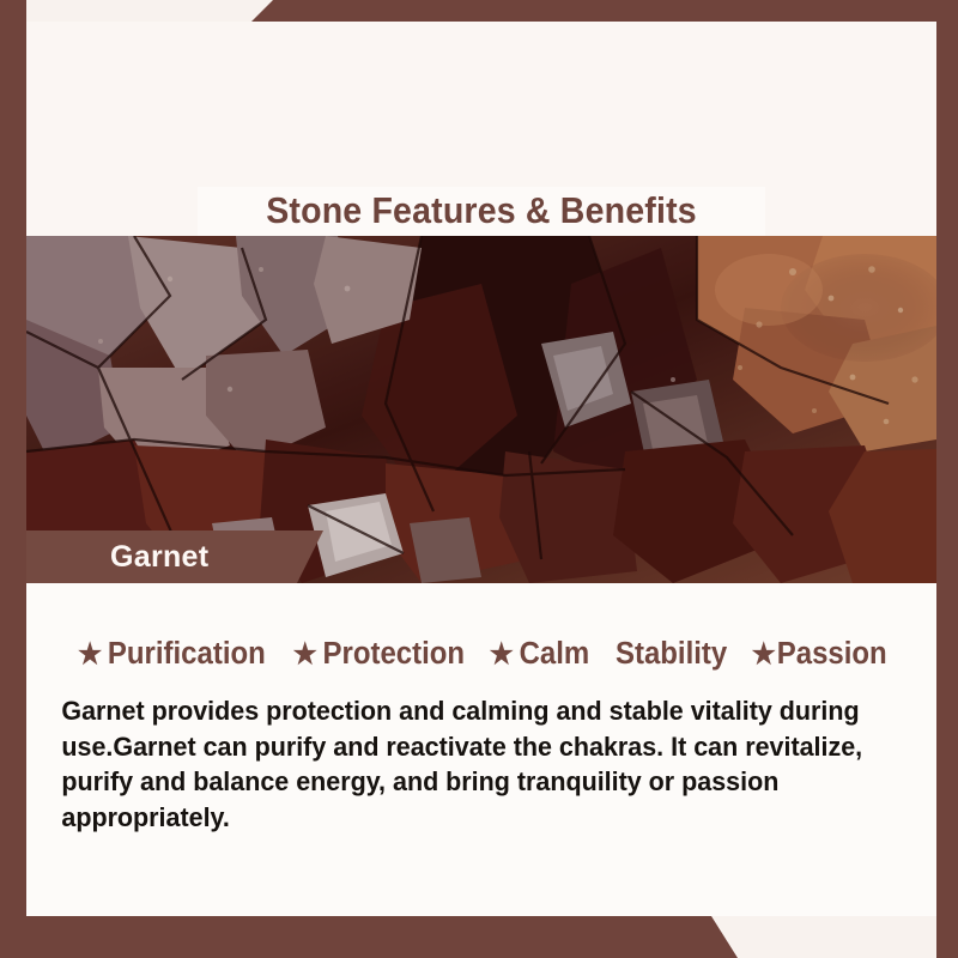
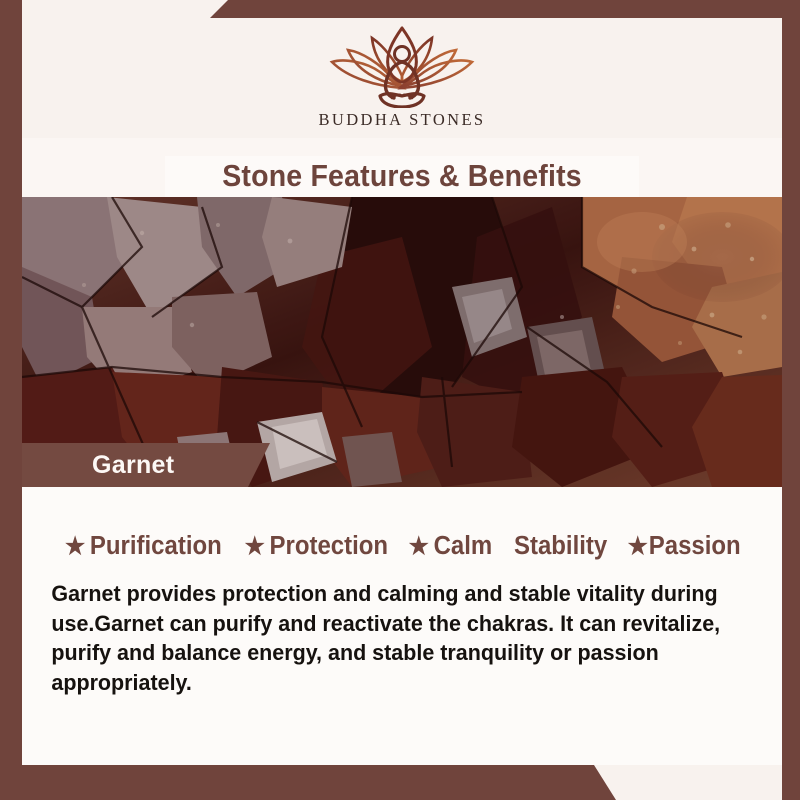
+ BUDDHA STONES
  Stone Features & Benefits
  Garnet
  ★
  Purification
  ★
  Protection
  ★
  Calm
  Stability
  ★
  Passion
- Garnet provides protection and calming and stable vitality during use.Garnet can purify and reactivate the chakras. It can revitalize, purify and balance energy, and bring tranquility or passion appropriately.
+ Garnet provides protection and calming and stable vitality during use.Garnet can purify and reactivate the chakras. It can revitalize, purify and balance energy, and stable tranquility or passion appropriately.
